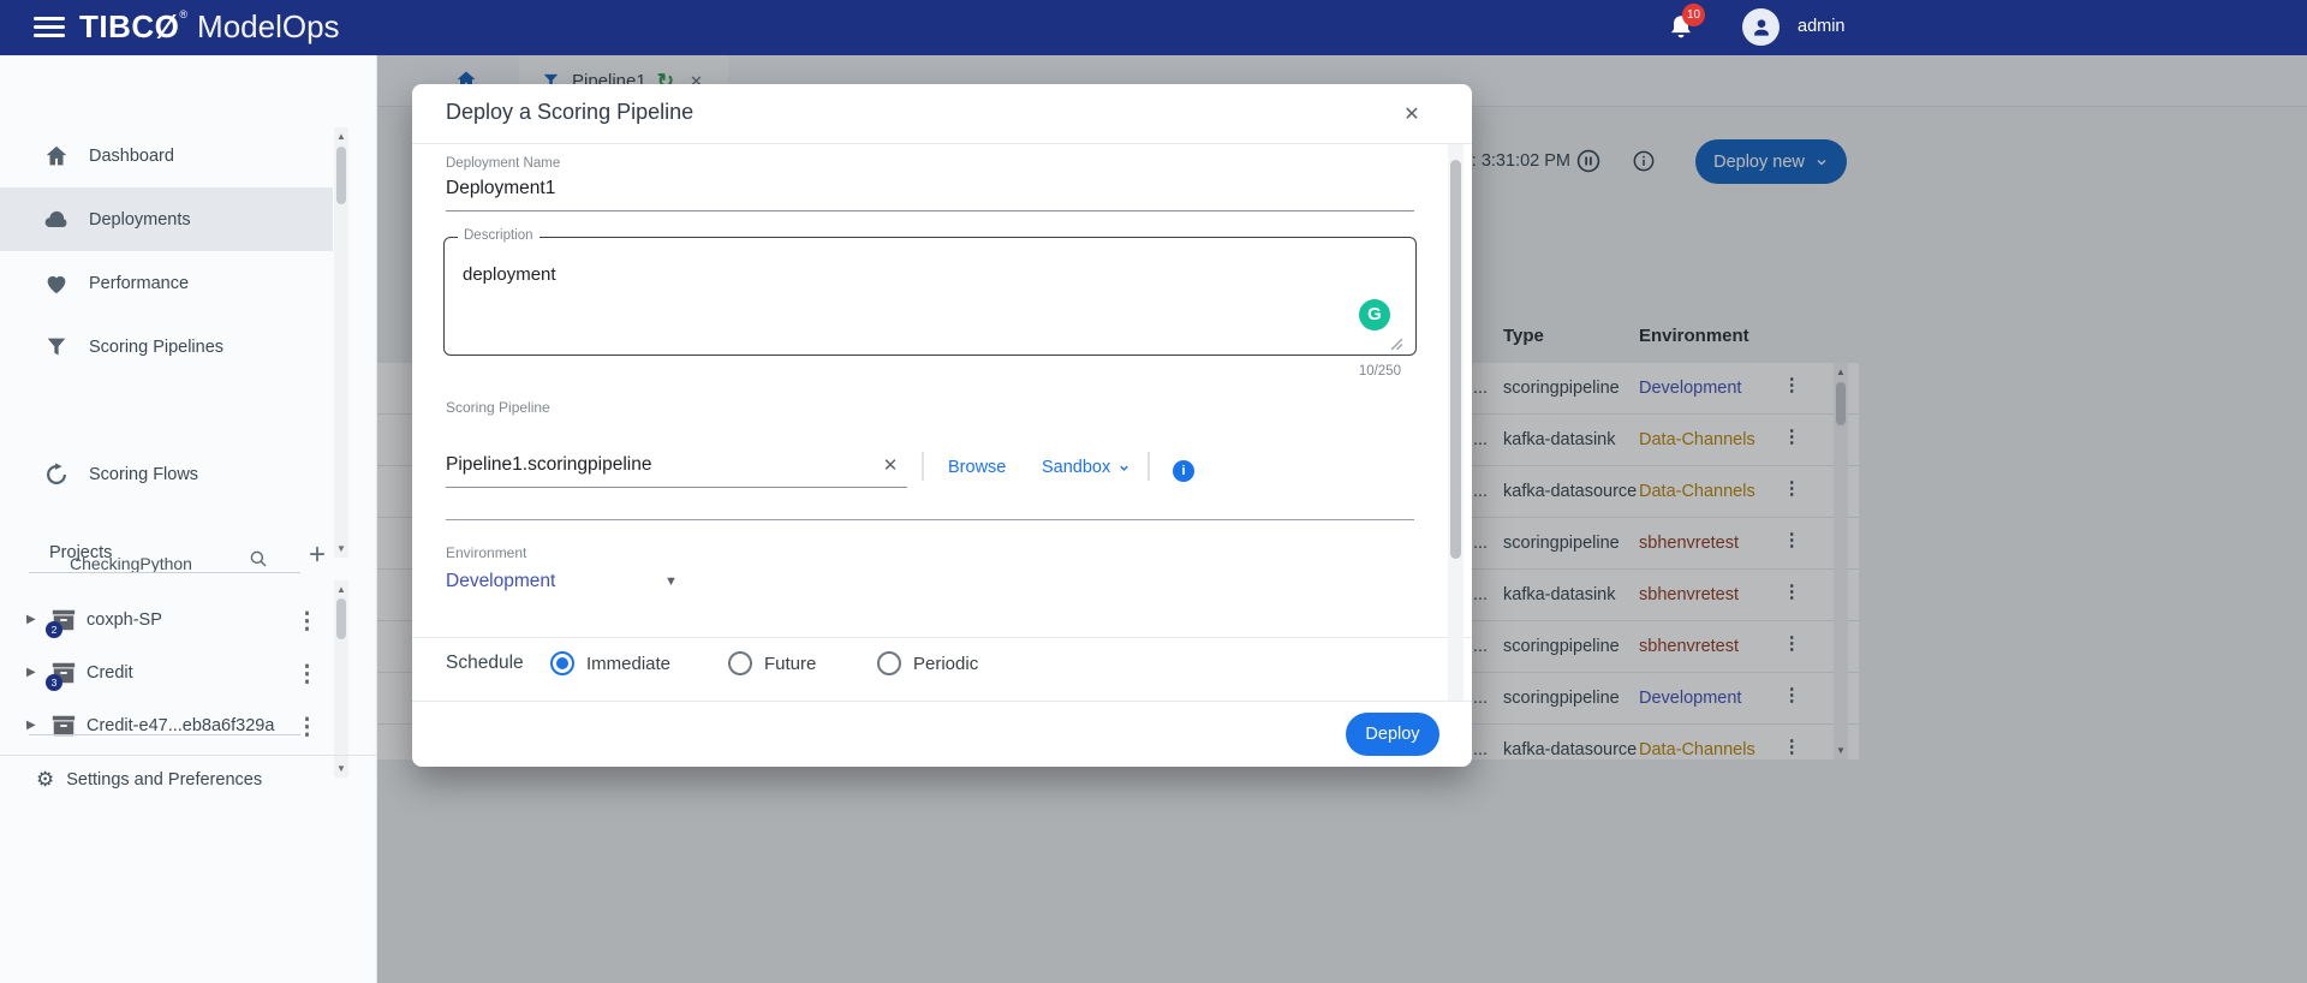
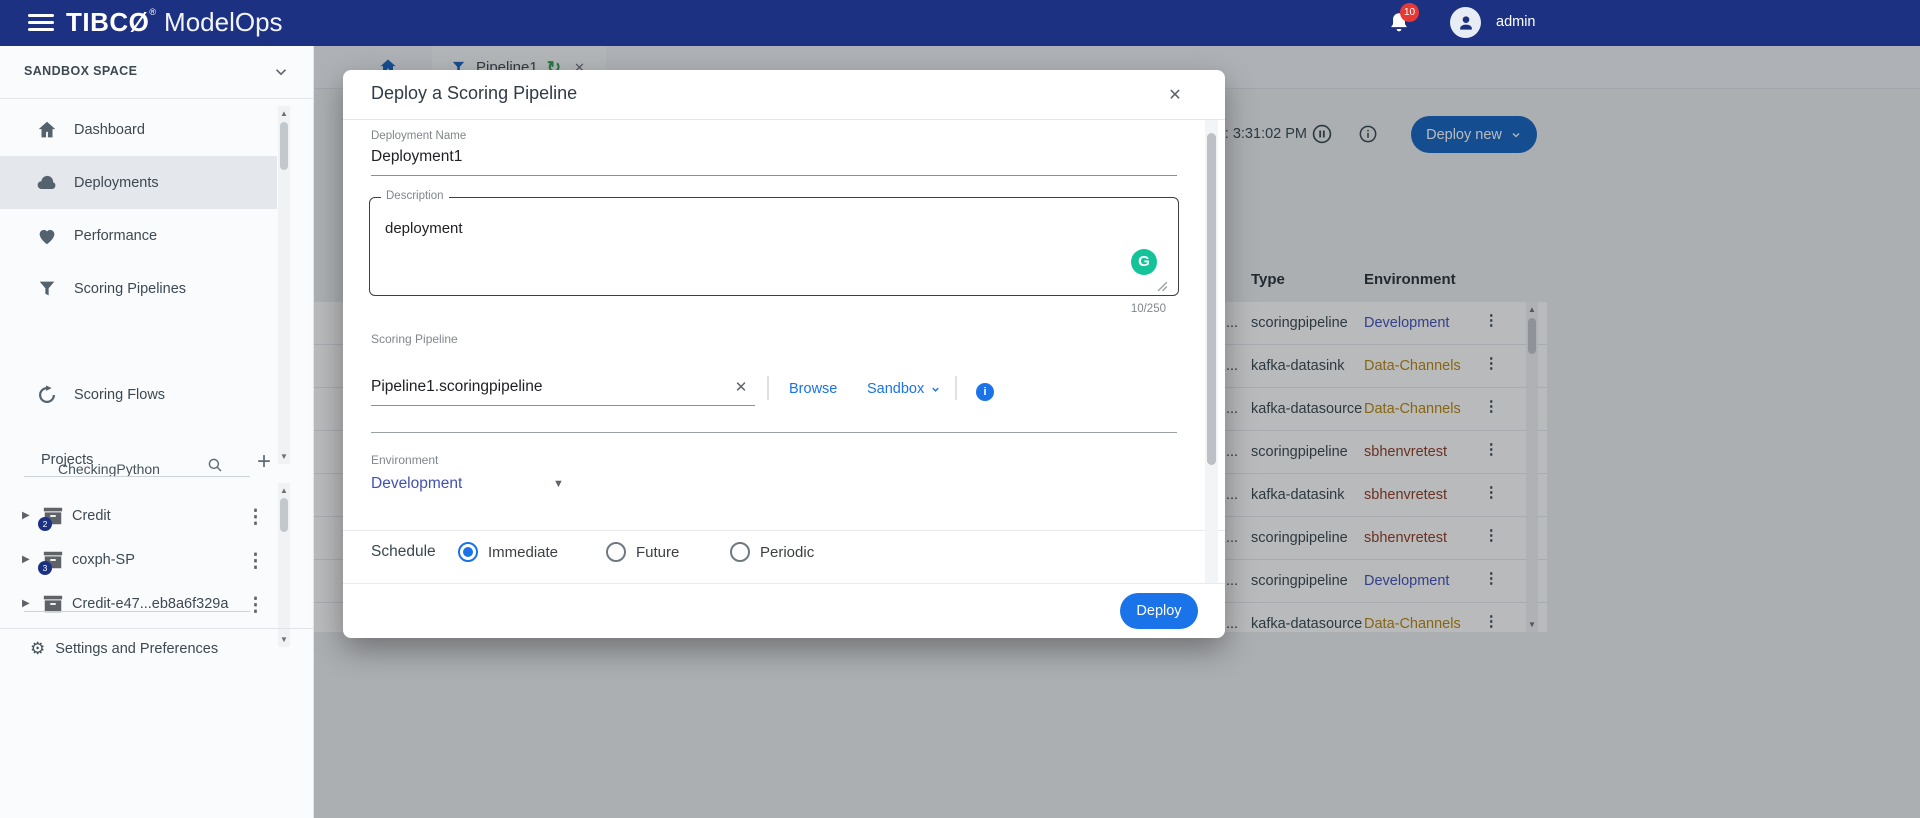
  Pipeline1
  ↻
  ✕
  Deploy new
  Type
  Environment
  ...
  scoringpipeline
  Development
  ⋮
  ...
  kafka-datasink
  Data-Channels
  ⋮
  ...
  kafka-datasource
  Data-Channels
  ⋮
  ...
  scoringpipeline
  sbhenvretest
  ⋮
  ...
  kafka-datasink
  sbhenvretest
  ⋮
  ...
  scoringpipeline
  sbhenvretest
  ⋮
  ...
  scoringpipeline
  Development
  ⋮
  ...
  kafka-datasource
  Data-Channels
  ⋮
  ▲
  ▼
  TIBCØ®ModelOps
  10
  admin
+ SANDBOX SPACE
  Dashboard
  Deployments
  Performance
  Scoring Pipelines
  Scoring Flows
  ▲
  ▼
  Projects
  +
  CheckingPython
  ▶
  2
- coxph-SP
+ Credit
  ⋮
  ▶
  3
- Credit
+ coxph-SP
  ⋮
  ▶
  Credit-e47...eb8a6f329a
  ⋮
  ▲
  ▼
  ⚙
  Settings and Preferences
  Deploy a Scoring Pipeline
  ✕
  Deployment Name
  Deployment1
  Description
  deployment
  G
  10/250
  Scoring Pipeline
  Pipeline1.scoringpipeline
  ✕
  Browse
  Sandbox
  i
  Environment
  Development
  ▼
  Schedule
  Immediate
  Future
  Periodic
  Deploy
